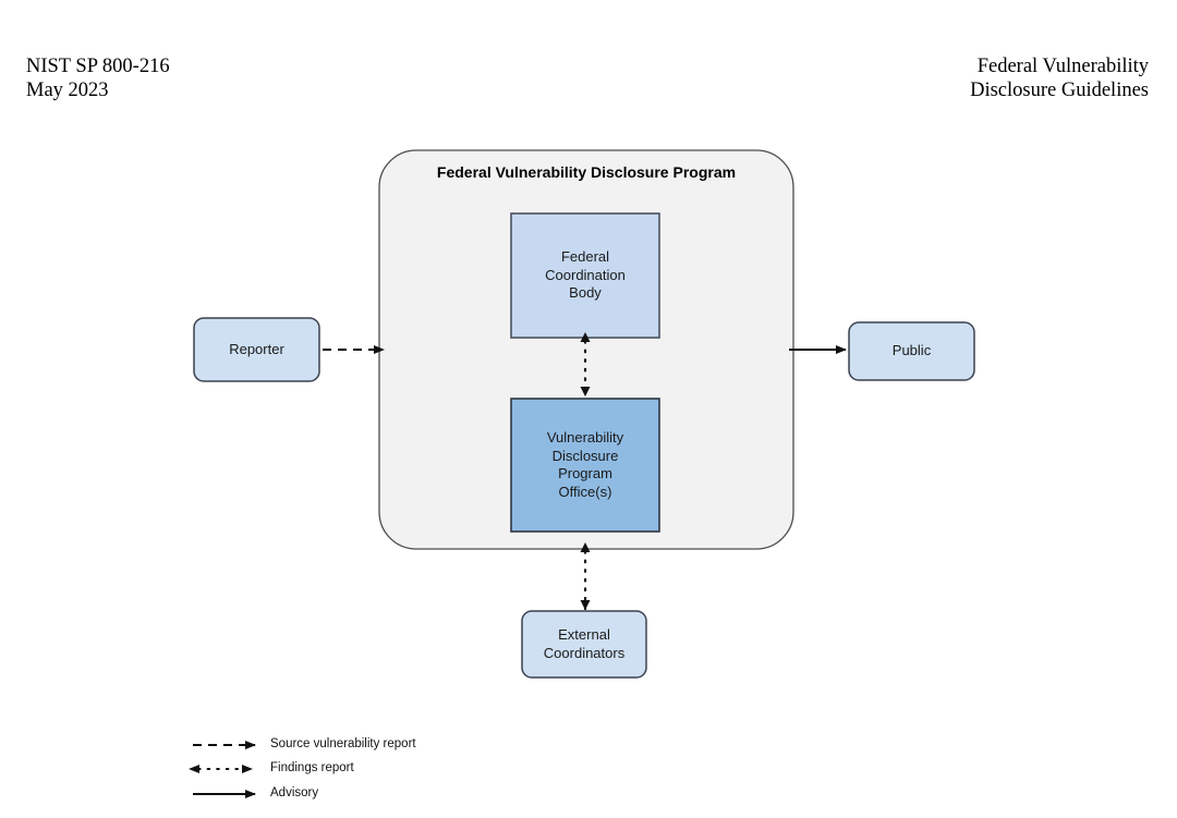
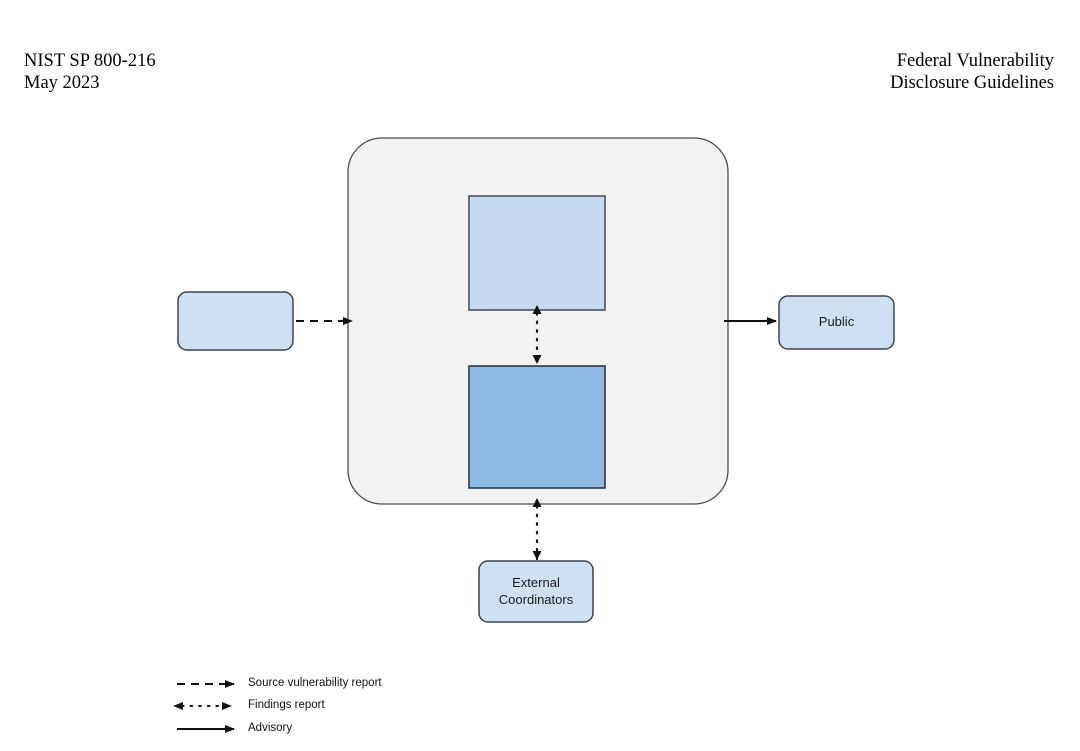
  NIST SP 800-216
  May 2023
  Federal Vulnerability
  Disclosure Guidelines
- Federal Vulnerability Disclosure Program
- Reporter
- Federal
- Coordination
- Body
- Vulnerability
- Disclosure
- Program
- Office(s)
  External
  Coordinators
  Public
  Source vulnerability report
  Findings report
  Advisory
